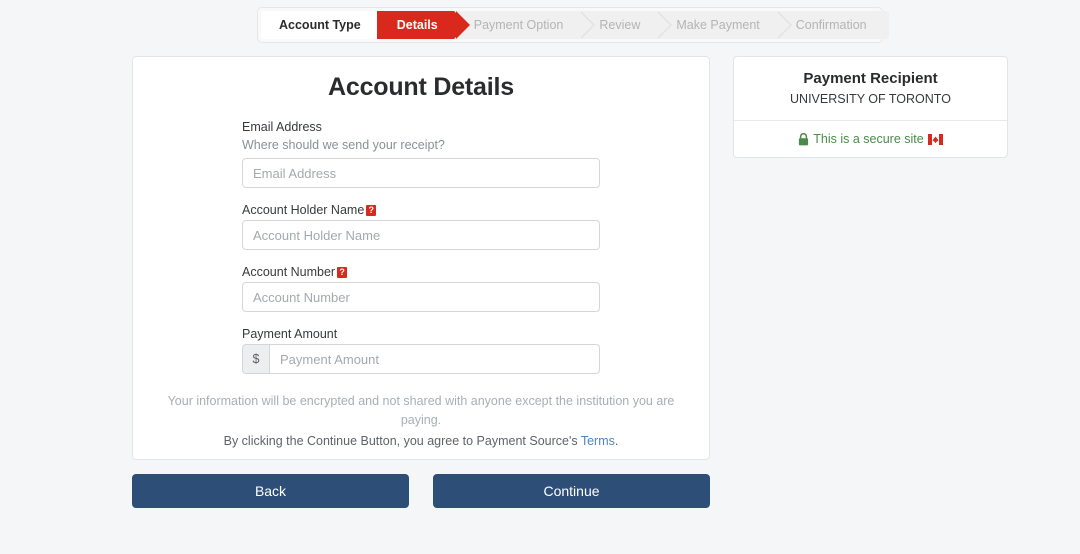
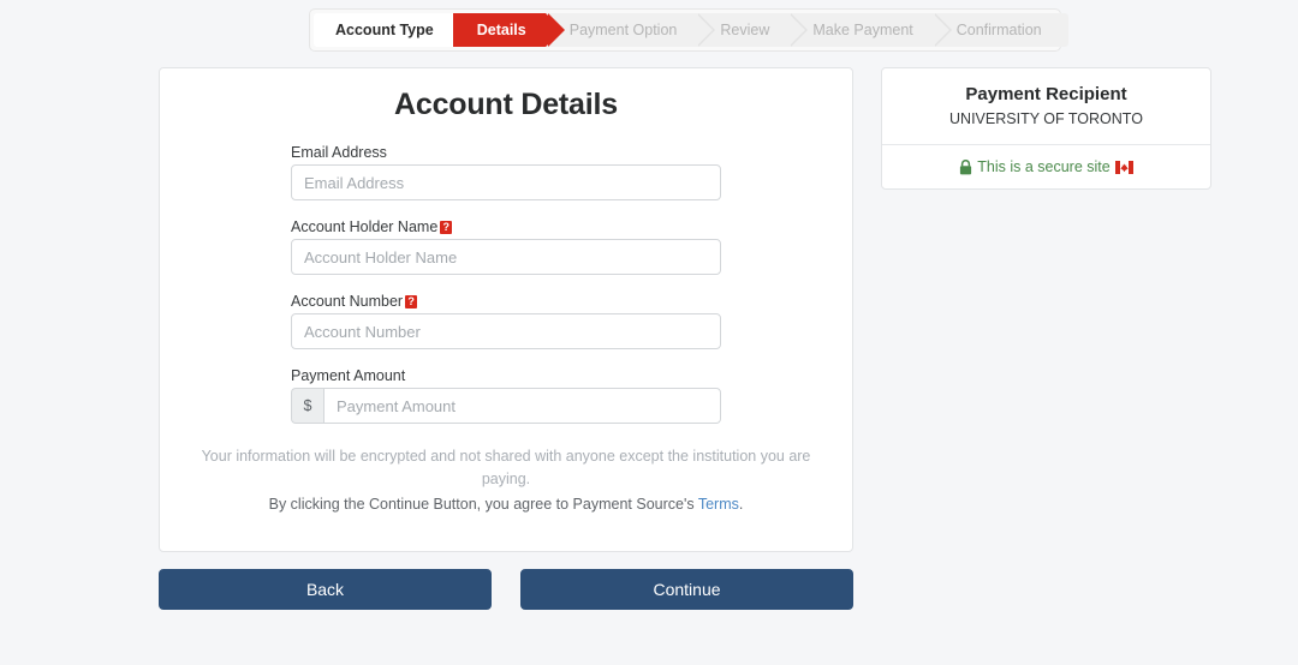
  Account Type
  Details
  Payment Option
  Review
  Make Payment
  Confirmation
  Account Details
  Email Address
- Where should we send your receipt?
  Email Address
  Account Holder Name ?
  Account Holder Name
  Account Number ?
  Account Number
  Payment Amount
  $
  Payment Amount
  Your information will be encrypted and not shared with anyone except the institution you are paying.
  By clicking the Continue Button, you agree to Payment Source's Terms.
  Payment Recipient
  UNIVERSITY OF TORONTO
  This is a secure site
  Back
  Continue
